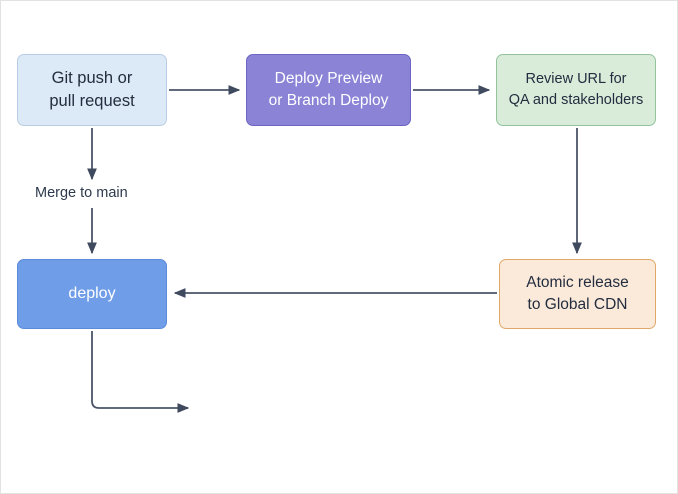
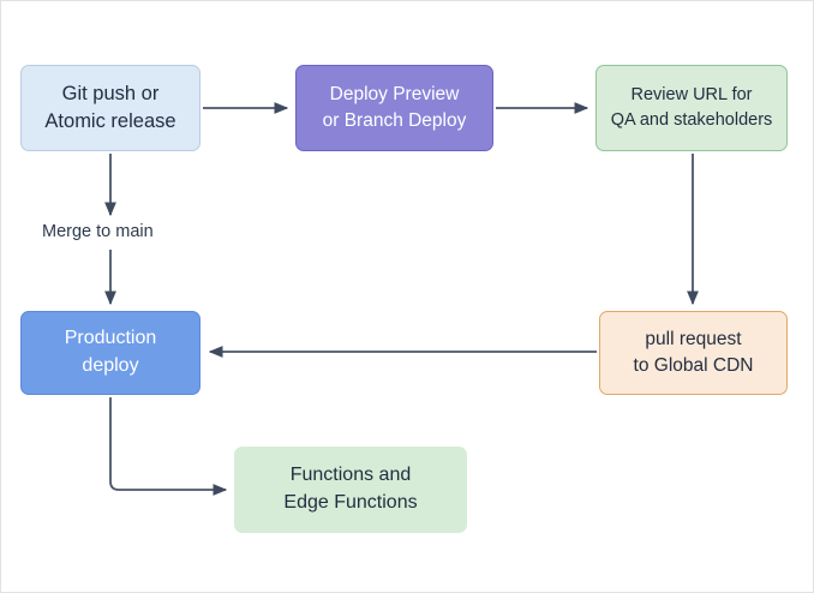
  Git push or
- pull request
+ Atomic release
  Deploy Preview
  or Branch Deploy
  Review URL for
  QA and stakeholders
+ Production
  deploy
- Atomic release
+ pull request
  to Global CDN
+ Functions and
+ Edge Functions
  Merge to main
